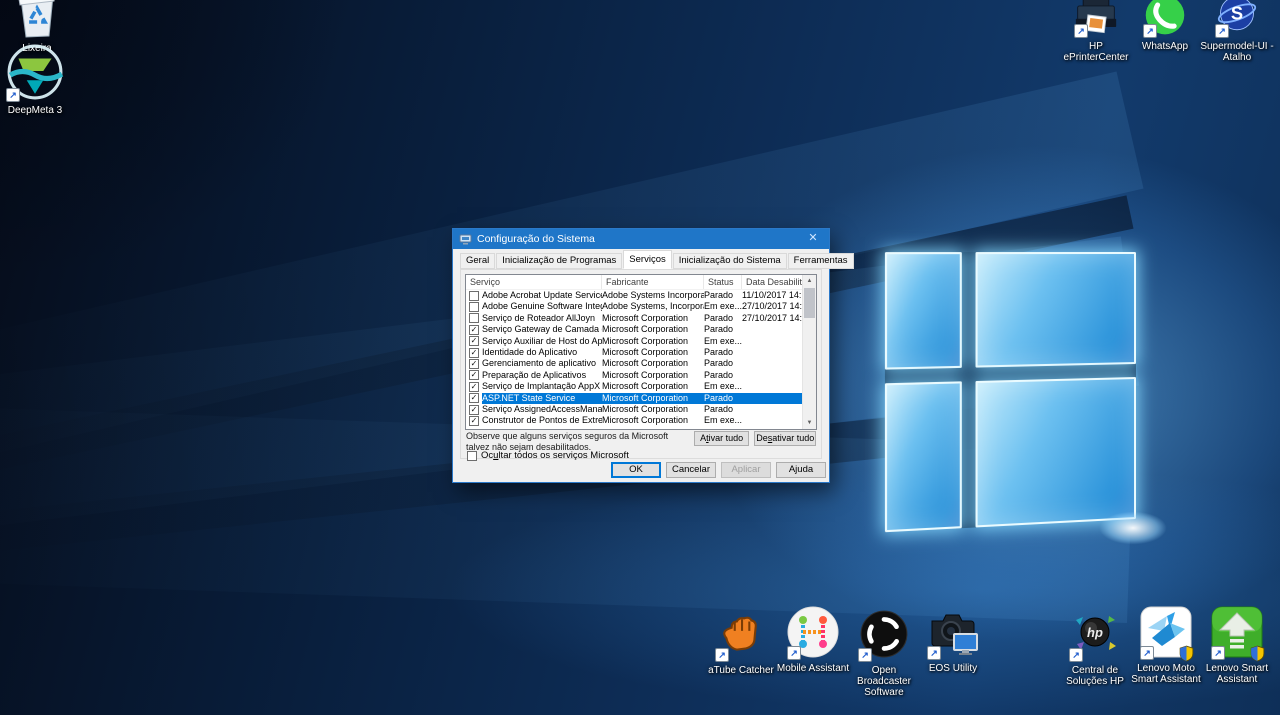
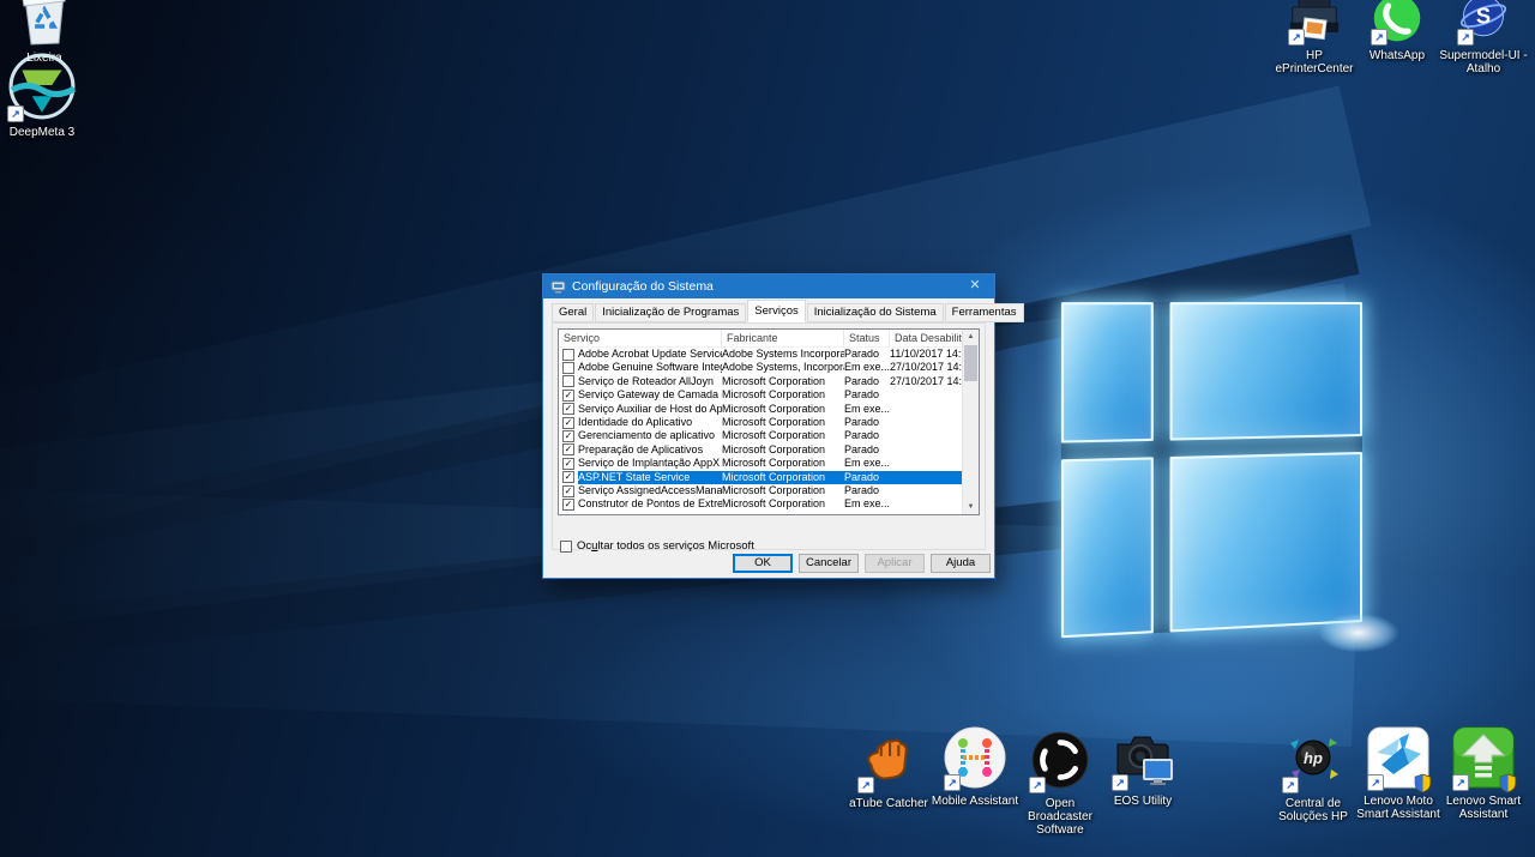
  ↗
  DeepMeta 3
  ↗
  HP ePrinterCenter
  ↗
  WhatsApp
  S
  ↗
  Supermodel-UI -
  Atalho
  ↗
  aTube Catcher
  ↗
  Mobile Assistant
  ↗
  Open Broadcaster
  Software
  ↗
  EOS Utility
  hp
  ↗
  Central de
  Soluções HP
  ↗
  Lenovo Moto
  Smart Assistant
  ↗
  Lenovo Smart
  Assistant
  Configuração do Sistema
  ✕
  Geral
  Inicialização de Programas
  Serviços
  Inicialização do Sistema
  Ferramentas
  Serviço
  Fabricante
  Status
  Data Desabilit
  Adobe Acrobat Update Servic
  Adobe Systems Incorpora
  Parado
  11/10/2017 14:
  Adobe Genuine Software Inte
  Adobe Systems, Incorpor
  Em exe...
  27/10/2017 14:
  Serviço de Roteador AllJoyn
  Microsoft Corporation
  Parado
  27/10/2017 14:
  ✓
  Serviço Gateway de Camada
  Microsoft Corporation
  Parado
  ✓
  Serviço Auxiliar de Host do Ap
  Microsoft Corporation
  Em exe...
  ✓
  Identidade do Aplicativo
  Microsoft Corporation
  Parado
  ✓
  Gerenciamento de aplicativo
  Microsoft Corporation
  Parado
  ✓
  Preparação de Aplicativos
  Microsoft Corporation
  Parado
  ✓
  Serviço de Implantação AppX
  Microsoft Corporation
  Em exe...
  ✓
  ASP.NET State Service
  Microsoft Corporation
  Parado
  ✓
  Serviço AssignedAccessMana
  Microsoft Corporation
  Parado
  ✓
  Construtor de Pontos de Extre
  Microsoft Corporation
  Em exe...
- Observe que alguns serviços seguros da Microsoft talvez não sejam desabilitados.
- Ativar tudo
- Desativar tudo
  Ocultar todos os serviços Microsoft
  OK
  Cancelar
  Aplicar
  Ajuda
